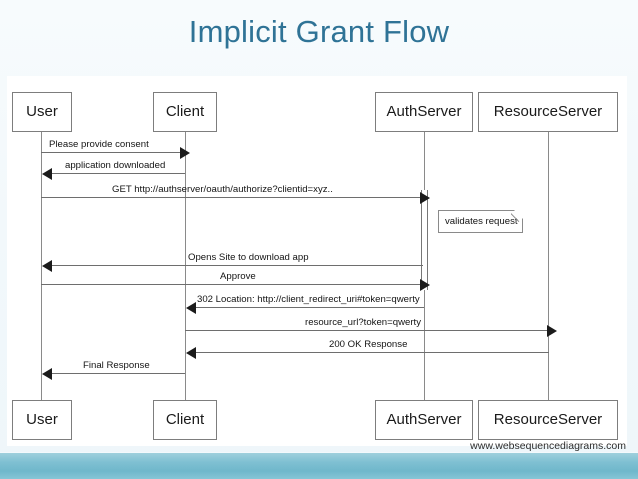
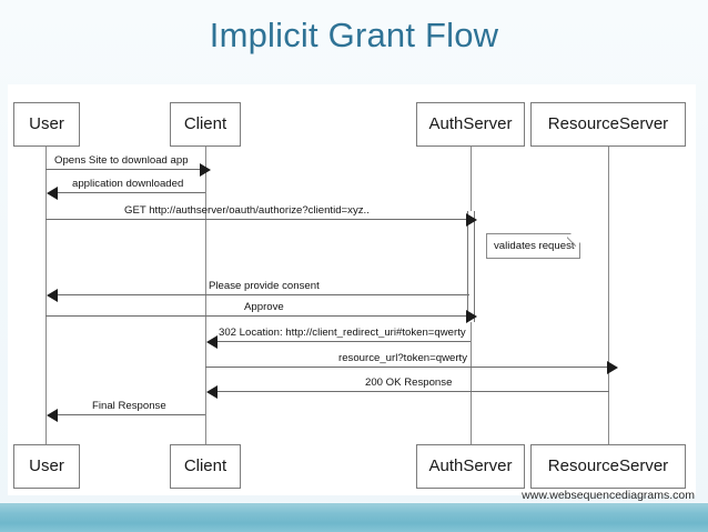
  Implicit Grant Flow
  User
  Client
  AuthServer
  ResourceServer
  User
  Client
  AuthServer
  ResourceServer
- Please provide consent
+ Opens Site to download app
  application downloaded
  GET http://authserver/oauth/authorize?clientid=xyz..
  validates reque
- Opens Site to download app
+ Please provide consent
  Approve
  302 Location: http://client_redirect_uri#token=qwerty
  resource_url?token=qwerty
  200 OK Response
  Final Response
  www.websequencediagrams.com
